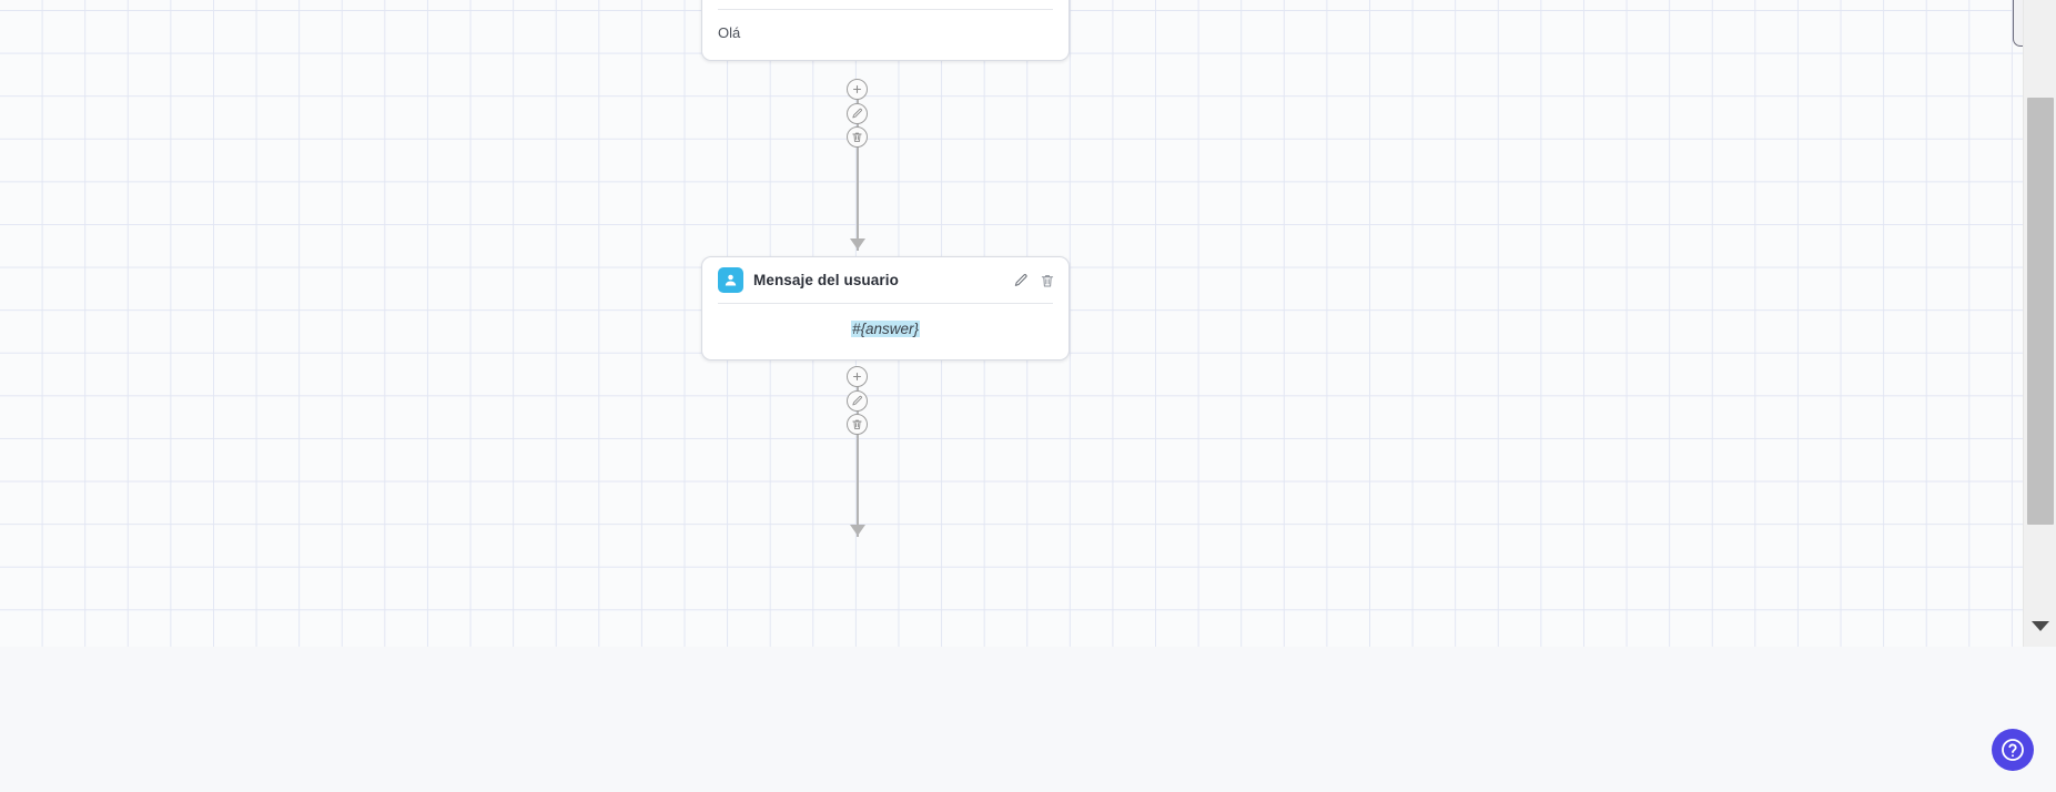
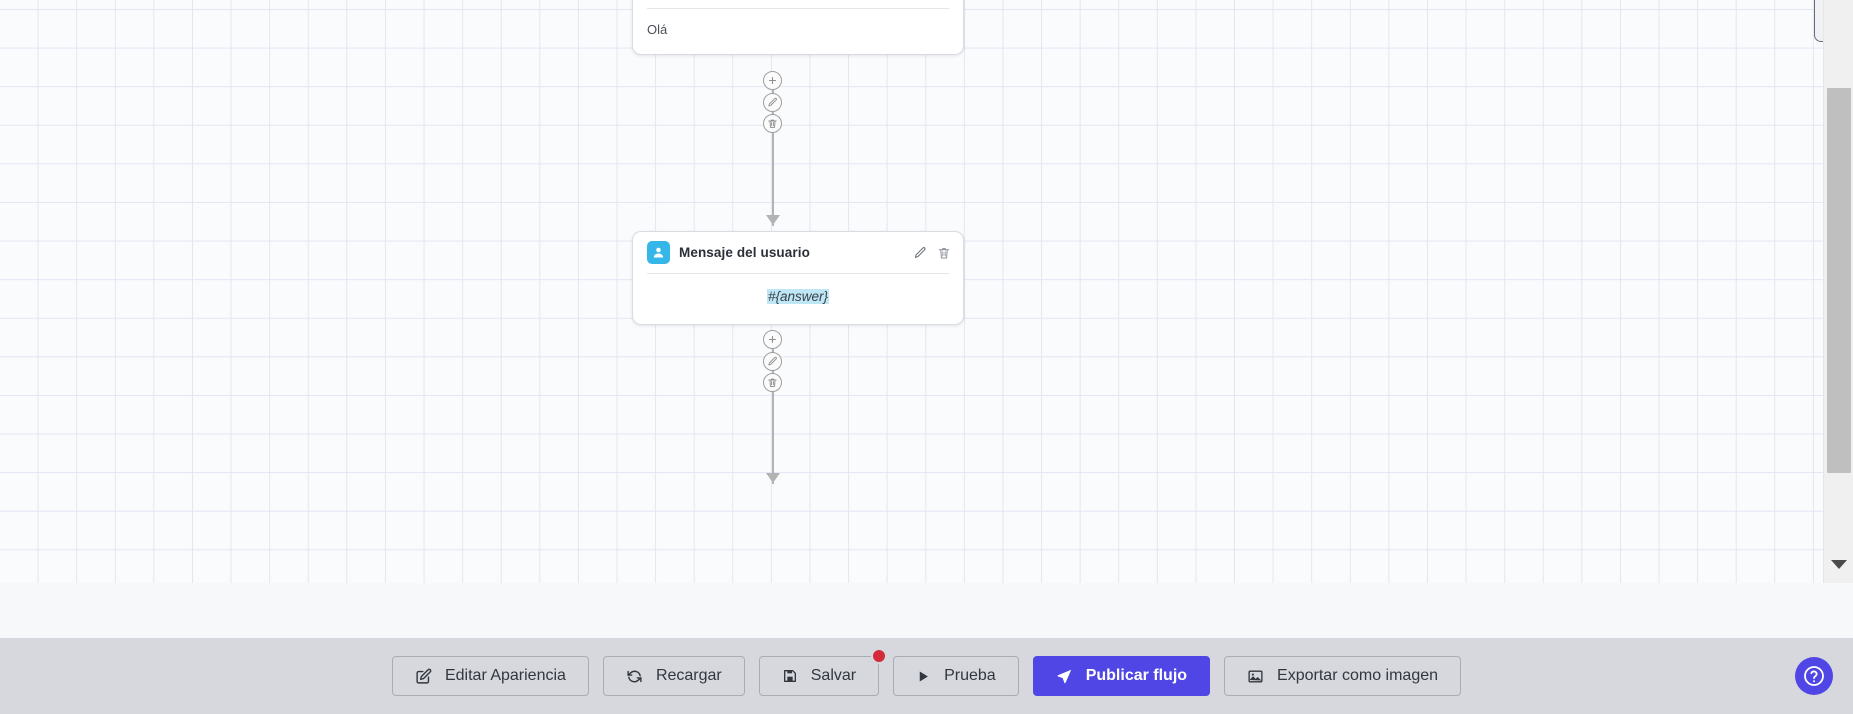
  Olá
  Mensaje del usuario
  #{answer}
+ Editar Apariencia
+ Recargar
+ Salvar
+ Prueba
+ Publicar flujo
+ Exportar como imagen
